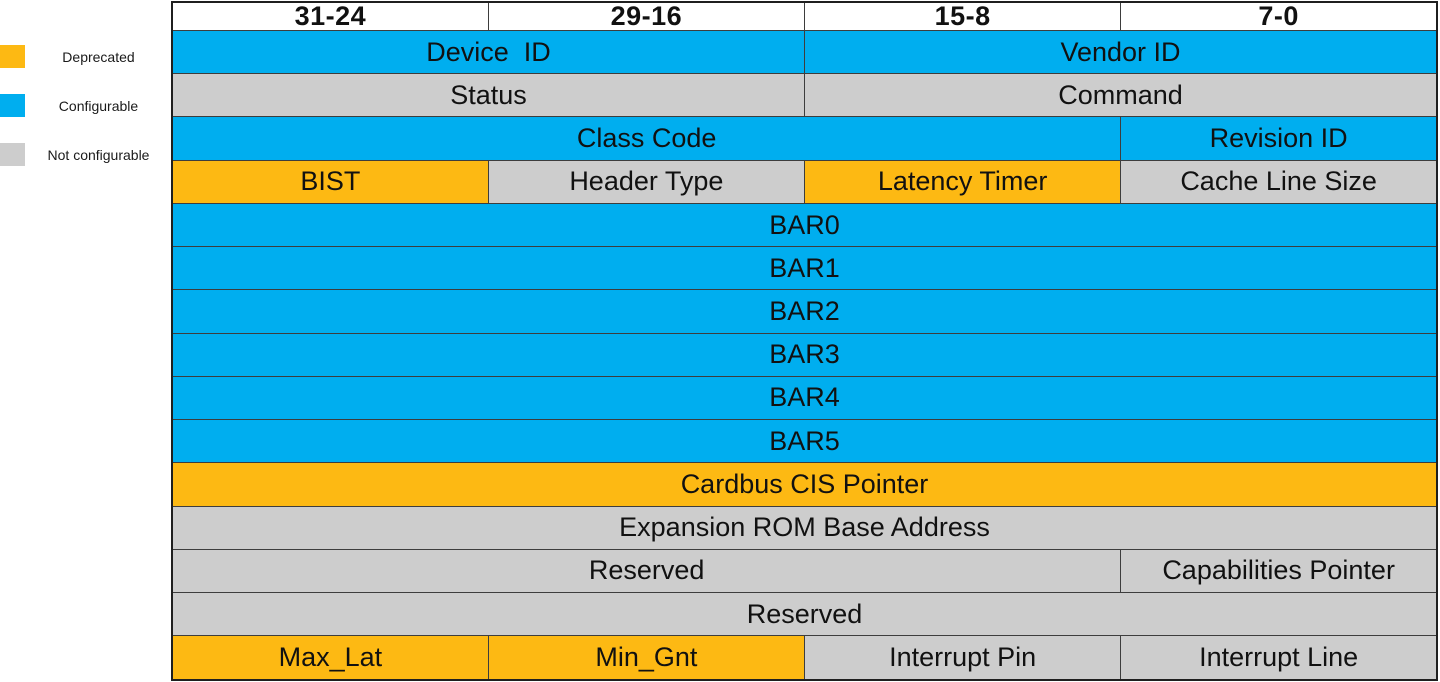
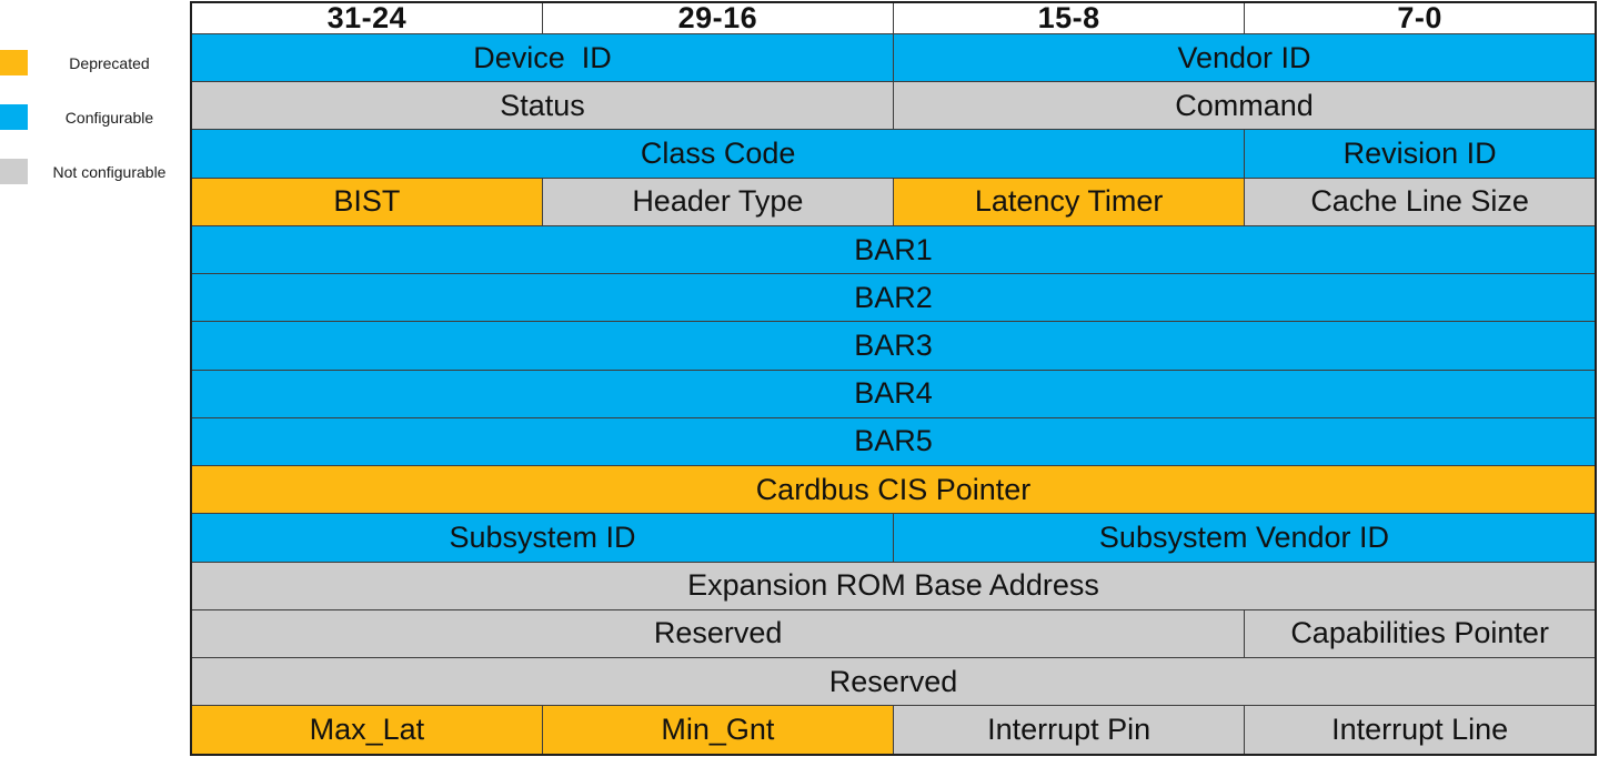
  Deprecated
  Configurable
  Not configurable
  31-24	29-16	15-8	7-0
  Device ID	Vendor ID
  Status	Command
  Class Code	Revision ID
  BIST	Header Type	Latency Timer	Cache Line Size
- BAR0
  BAR1
  BAR2
  BAR3
  BAR4
  BAR5
  Cardbus CIS Pointer
+ Subsystem ID	Subsystem Vendor ID
  Expansion ROM Base Address
  Reserved	Capabilities Pointer
  Reserved
  Max_Lat	Min_Gnt	Interrupt Pin	Interrupt Line
